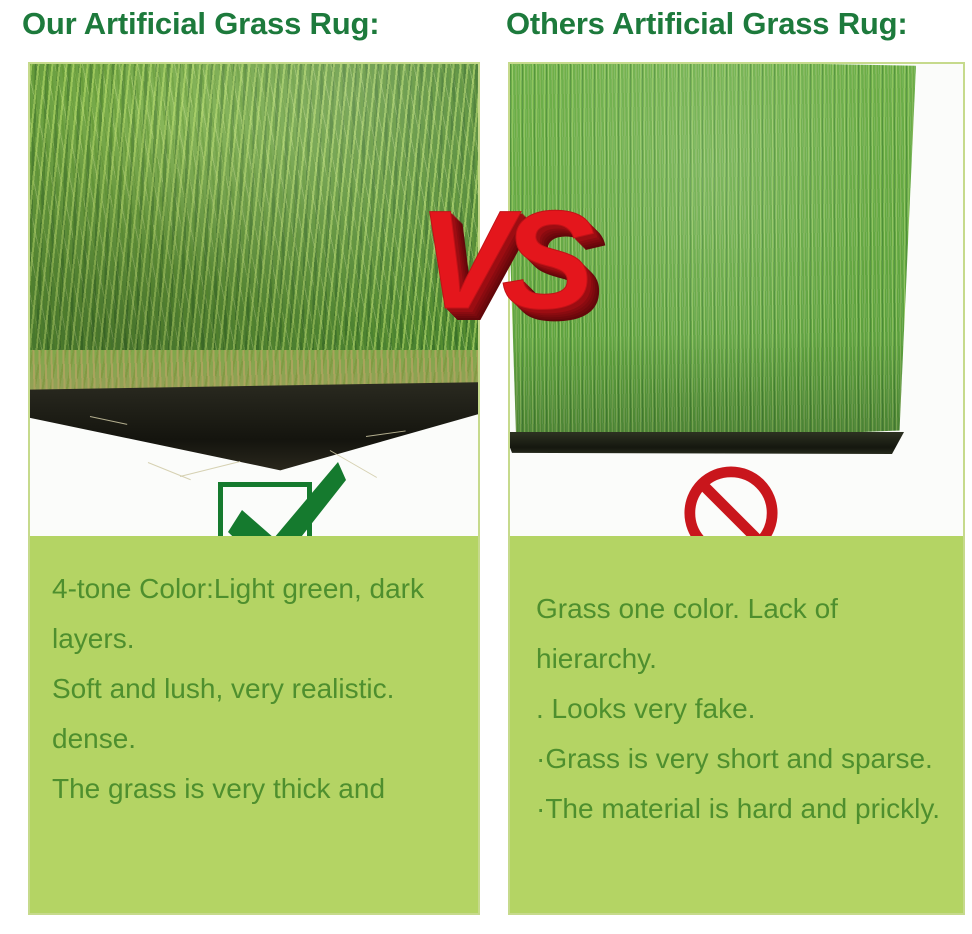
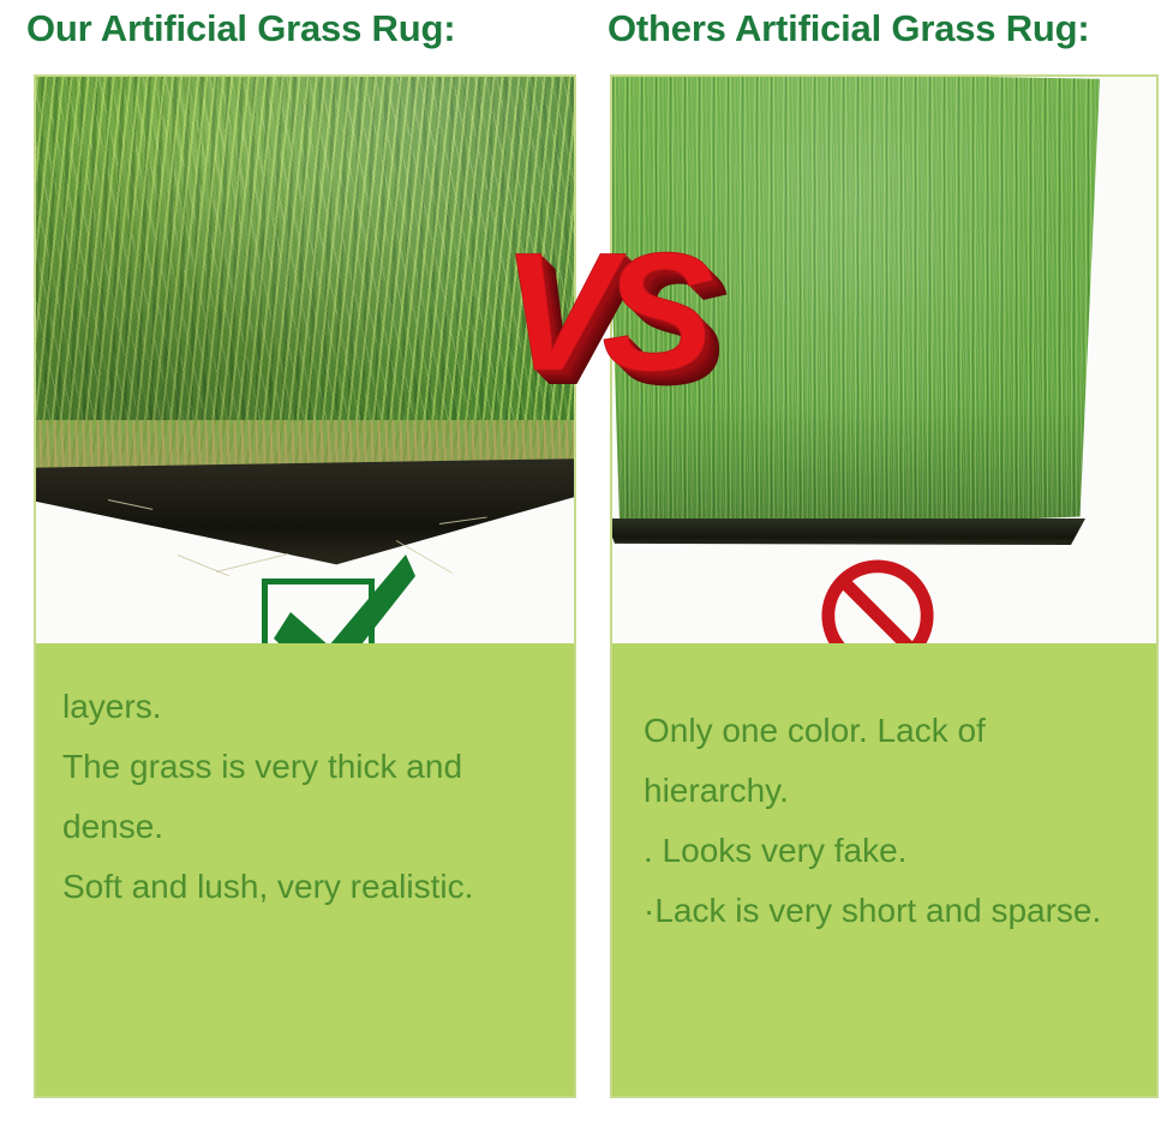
  Our Artificial Grass Rug:
  Others Artificial Grass Rug:
- 4-tone Color:Light green, dark
  layers.
- Soft and lush, very realistic.
+ The grass is very thick and
  dense.
- The grass is very thick and
+ Soft and lush, very realistic.
- Grass one color. Lack of
+ Only one color. Lack of
  hierarchy.
  . Looks very fake.
- ·Grass is very short and sparse.
+ ·Lack is very short and sparse.
- ·The material is hard and prickly.
  VS
